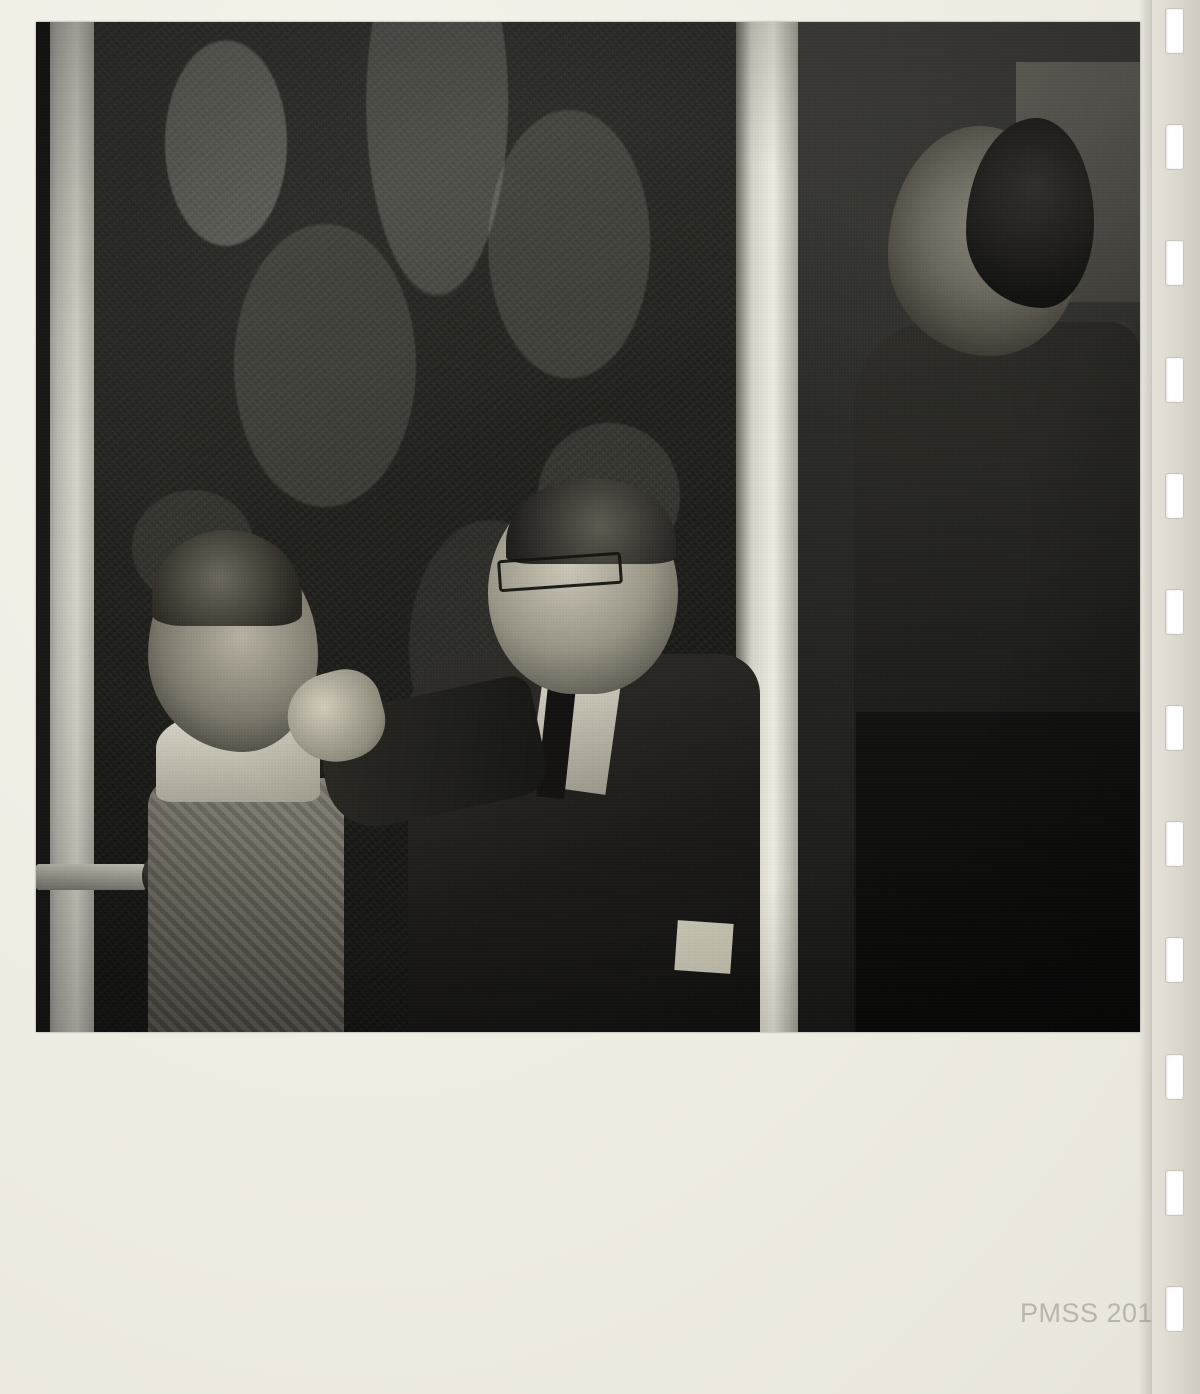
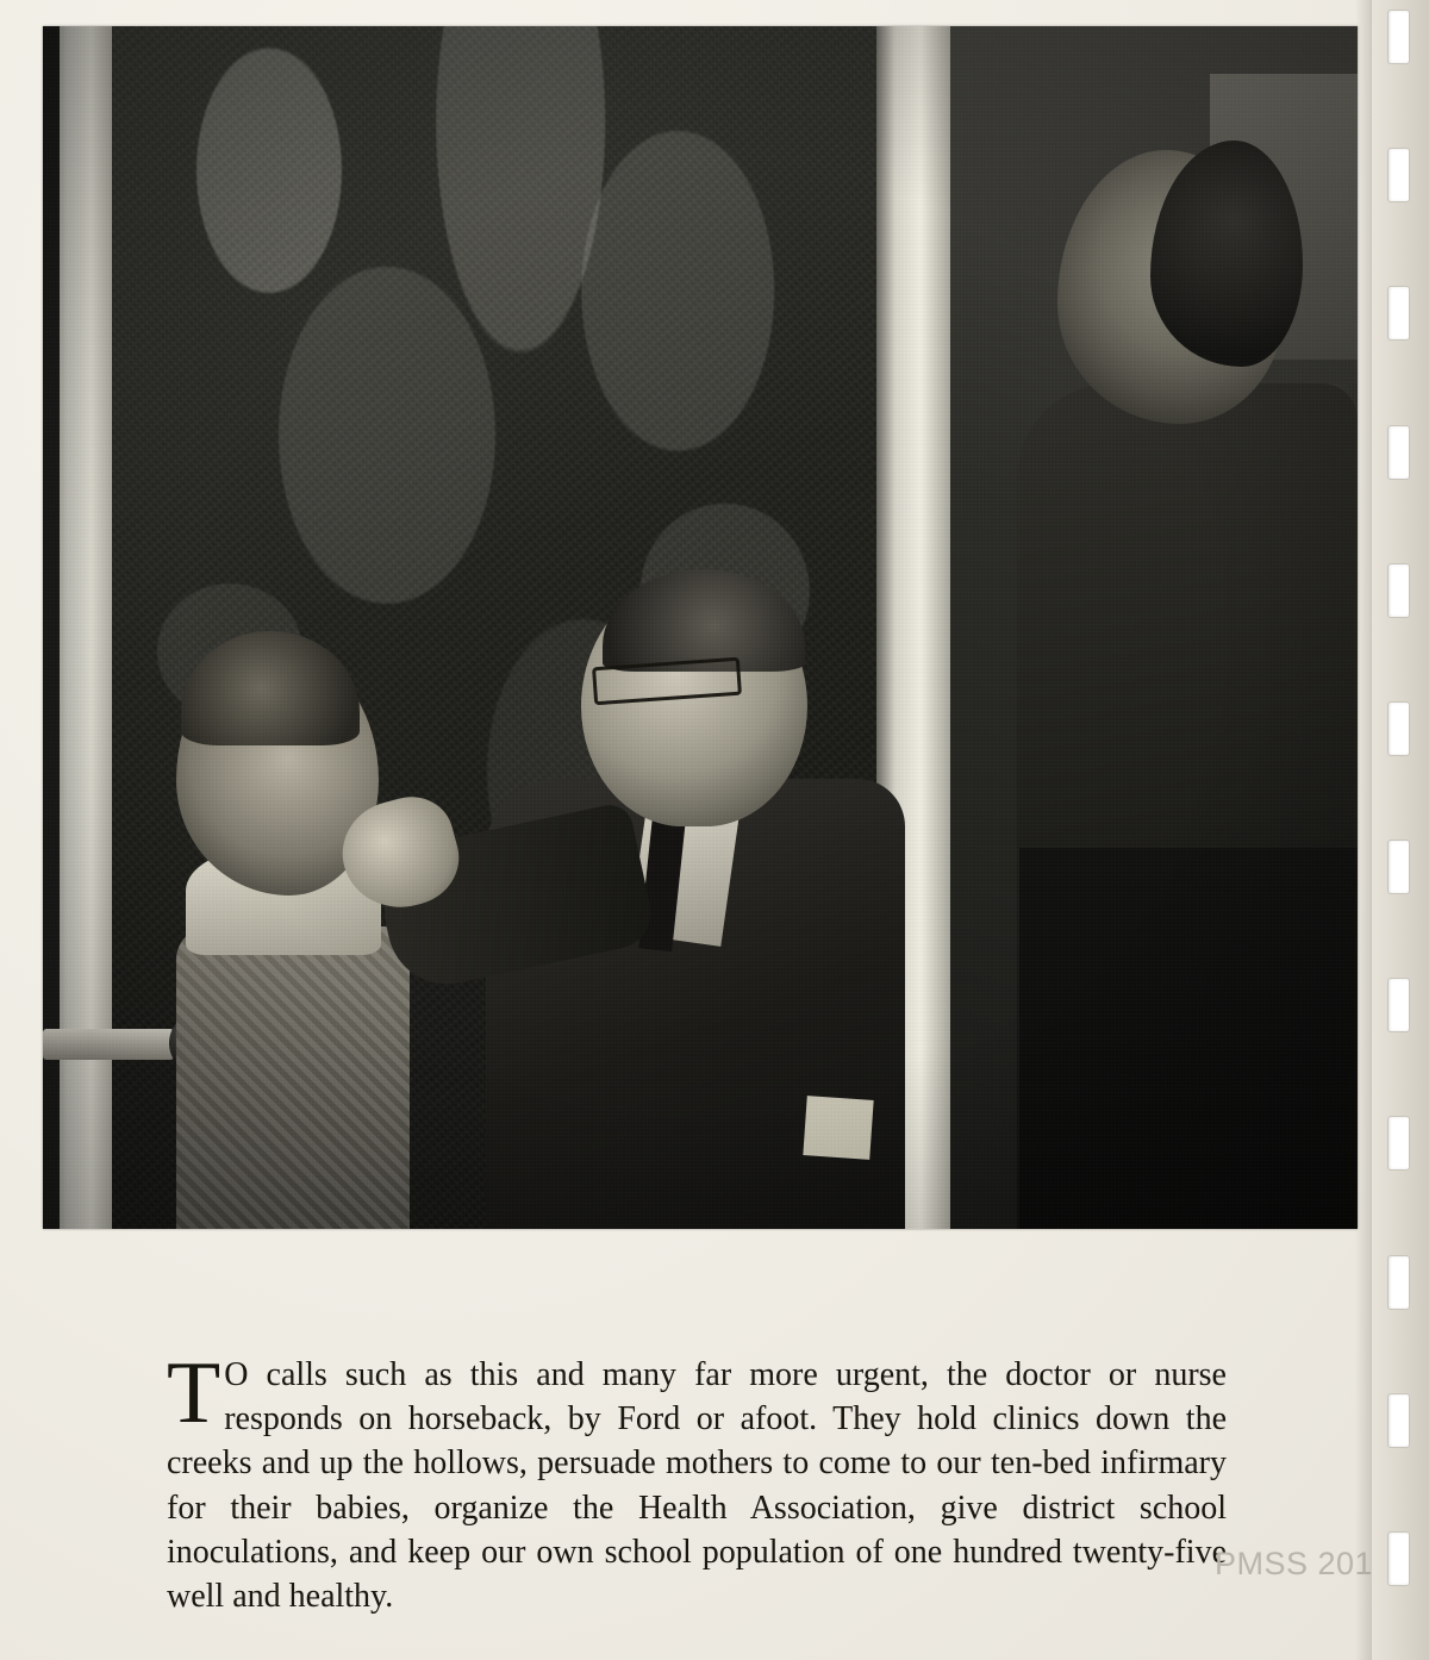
+ T
+ O calls such as this and many far more urgent, the doctor or nurse responds on horseback, by Ford or afoot. They hold clinics down the creeks and up the hollows, persuade mothers to come to our ten-bed infirmary for their babies, organize the Health Association, give district school inoculations, and keep our own school population of one hundred twenty-five well and healthy.
  PMSS 20
